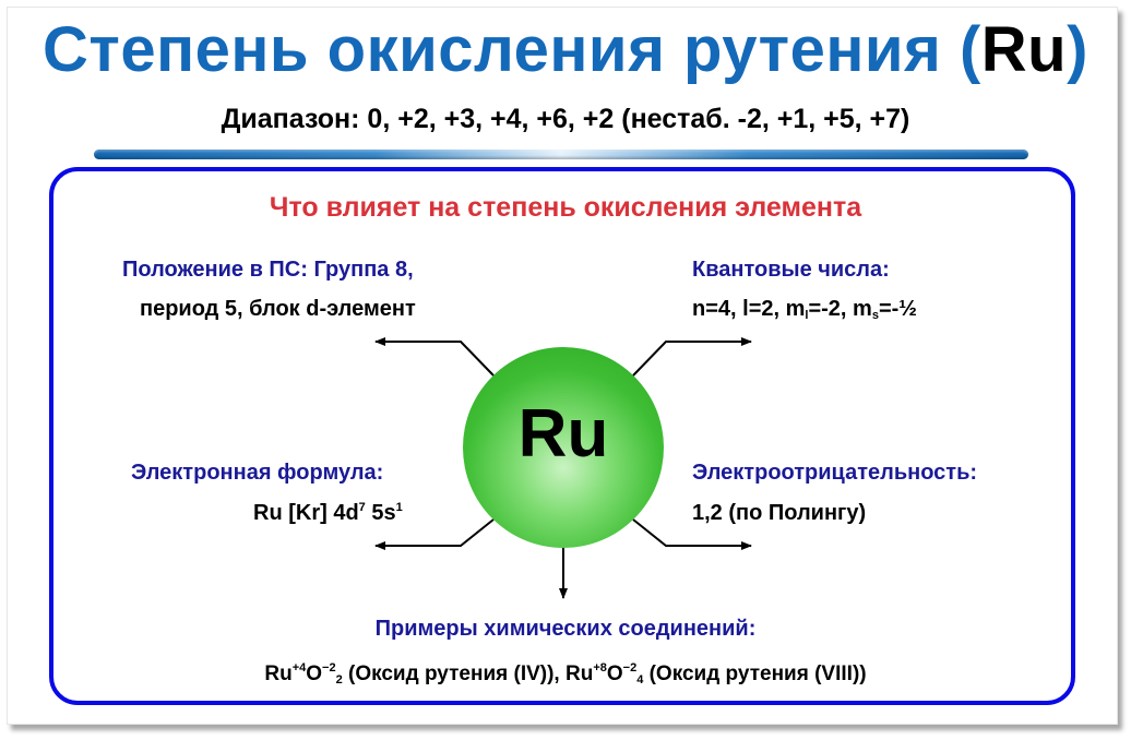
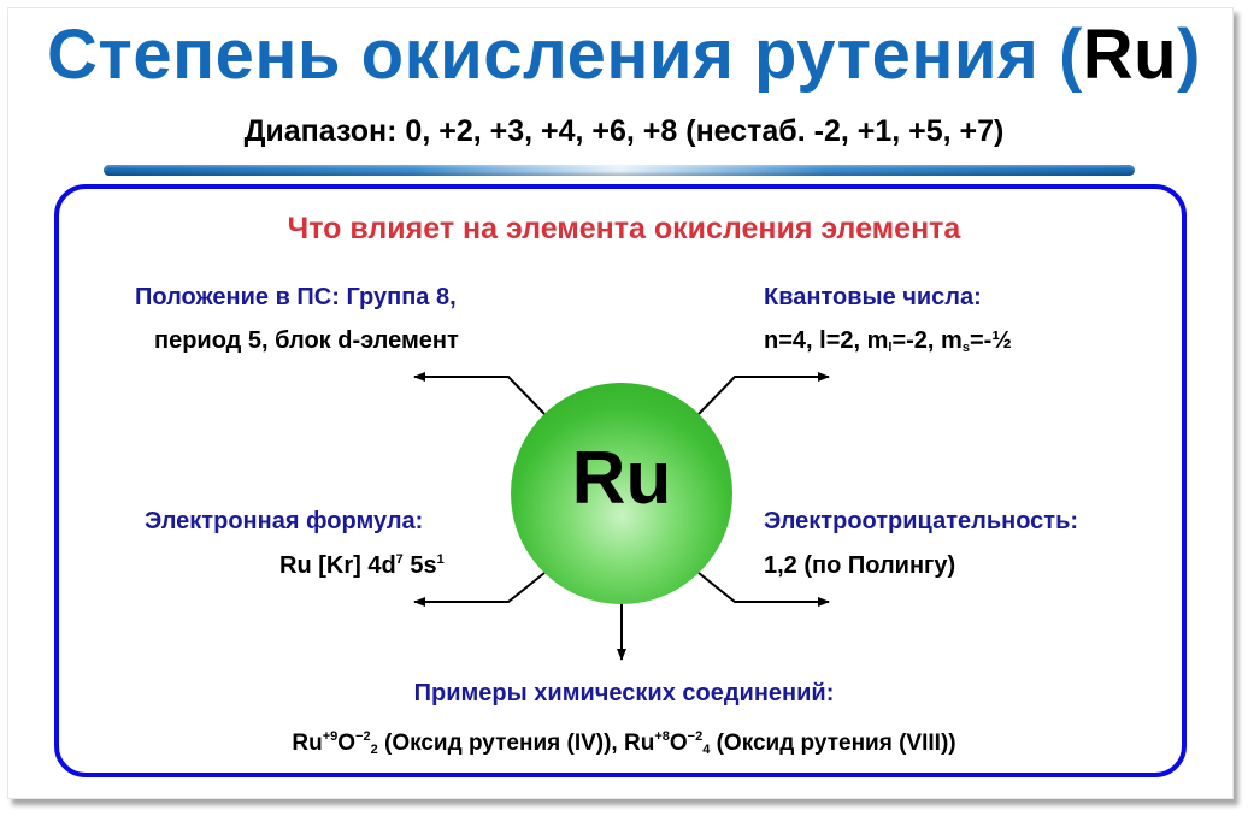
  Степень окисления рутения (Ru)
- Диапазон: 0, +2, +3, +4, +6, +2 (нестаб. -2, +1, +5, +7)
+ Диапазон: 0, +2, +3, +4, +6, +8 (нестаб. -2, +1, +5, +7)
- Что влияет на степень окисления элемента
+ Что влияет на элемента окисления элемента
  Положение в ПС: Группа 8,
  период 5, блок d-элемент
  Квантовые числа:
  n=4, l=2, ml=-2, ms=-½
  Электронная формула:
  Ru [Kr] 4d7 5s1
  Электроотрицательность:
  1,2 (по Полингу)
  Ru
  Примеры химических соединений:
- Ru+4O−22 (Оксид рутения (IV)), Ru+8O−24 (Оксид рутения (VIII))
+ Ru+9O−22 (Оксид рутения (IV)), Ru+8O−24 (Оксид рутения (VIII))
